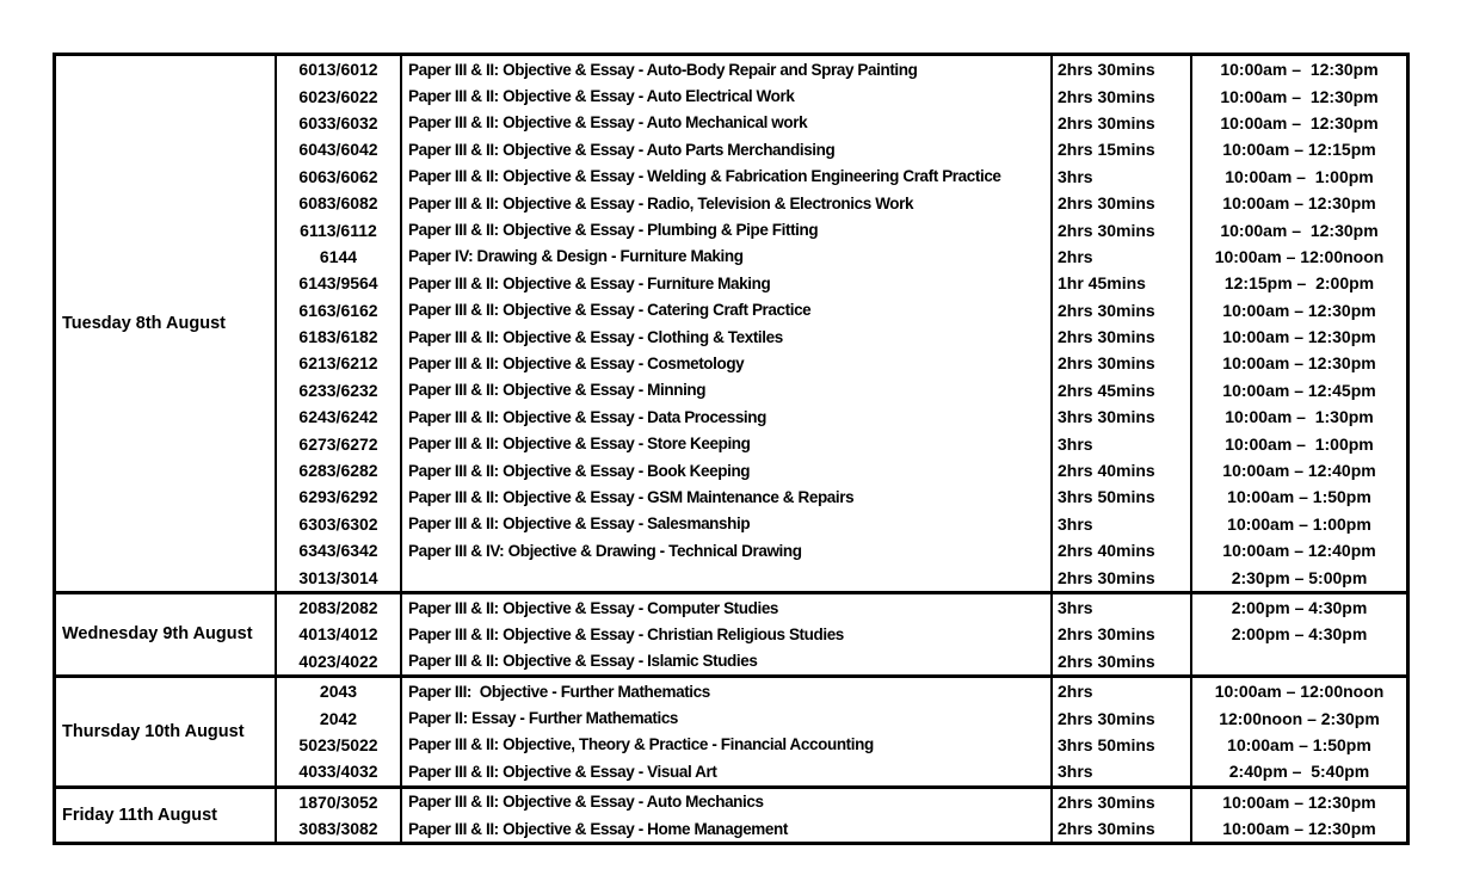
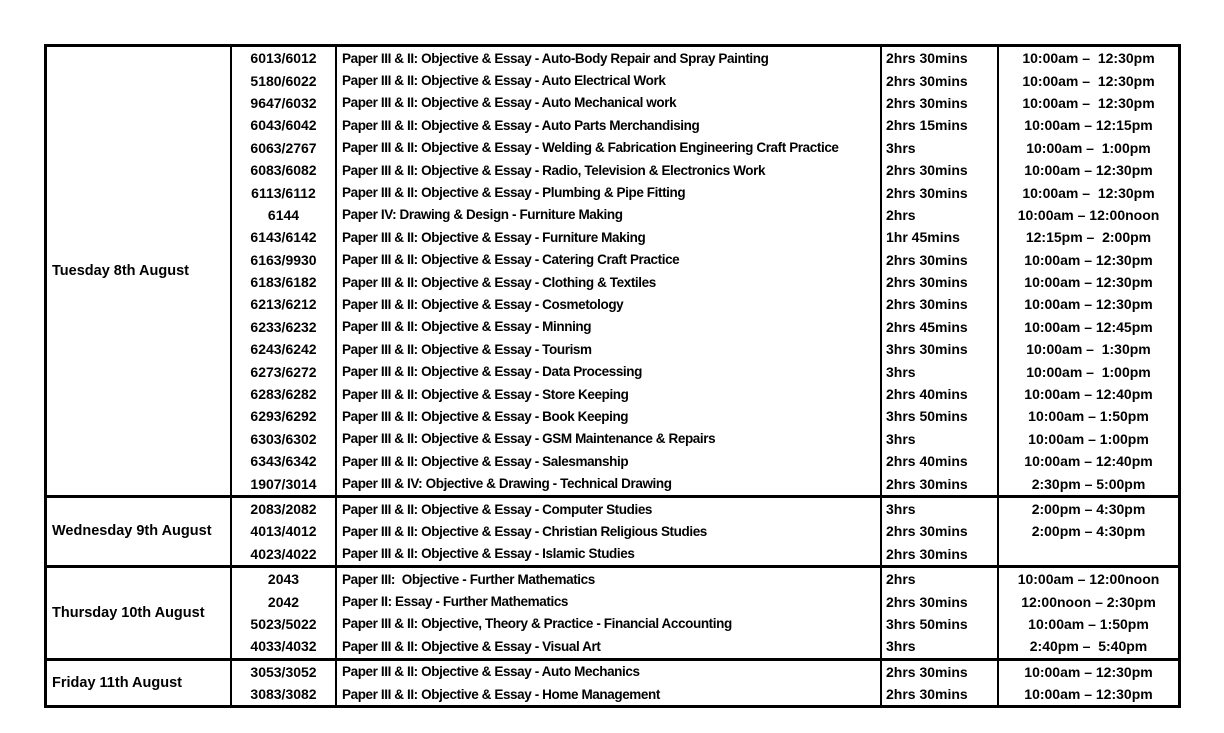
  Tuesday 8th August
  6013/6012
- 6023/6022
+ 5180/6022
- 6033/6032
+ 9647/6032
  6043/6042
- 6063/6062
+ 6063/2767
  6083/6082
  6113/6112
  6144
- 6143/9564
+ 6143/6142
- 6163/6162
+ 6163/9930
  6183/6182
  6213/6212
  6233/6232
  6243/6242
  6273/6272
  6283/6282
  6293/6292
  6303/6302
  6343/6342
- 3013/3014
+ 1907/3014
  Paper III & II: Objective & Essay - Auto-Body Repair and Spray Painting
  Paper III & II: Objective & Essay - Auto Electrical Work
  Paper III & II: Objective & Essay - Auto Mechanical work
  Paper III & II: Objective & Essay - Auto Parts Merchandising
  Paper III & II: Objective & Essay - Welding & Fabrication Engineering Craft Practice
  Paper III & II: Objective & Essay - Radio, Television & Electronics Work
  Paper III & II: Objective & Essay - Plumbing & Pipe Fitting
  Paper IV: Drawing & Design - Furniture Making
  Paper III & II: Objective & Essay - Furniture Making
  Paper III & II: Objective & Essay - Catering Craft Practice
  Paper III & II: Objective & Essay - Clothing & Textiles
  Paper III & II: Objective & Essay - Cosmetology
  Paper III & II: Objective & Essay - Minning
+ Paper III & II: Objective & Essay - Tourism
  Paper III & II: Objective & Essay - Data Processing
  Paper III & II: Objective & Essay - Store Keeping
  Paper III & II: Objective & Essay - Book Keeping
  Paper III & II: Objective & Essay - GSM Maintenance & Repairs
  Paper III & II: Objective & Essay - Salesmanship
  Paper III & IV: Objective & Drawing - Technical Drawing
  2hrs 30mins
  2hrs 30mins
  2hrs 30mins
  2hrs 15mins
  3hrs
  2hrs 30mins
  2hrs 30mins
  2hrs
  1hr 45mins
  2hrs 30mins
  2hrs 30mins
  2hrs 30mins
  2hrs 45mins
  3hrs 30mins
  3hrs
  2hrs 40mins
  3hrs 50mins
  3hrs
  2hrs 40mins
  2hrs 30mins
  10:00am – 12:30pm
  10:00am – 12:30pm
  10:00am – 12:30pm
  10:00am – 12:15pm
  10:00am – 1:00pm
  10:00am – 12:30pm
  10:00am – 12:30pm
  10:00am – 12:00noon
  12:15pm – 2:00pm
  10:00am – 12:30pm
  10:00am – 12:30pm
  10:00am – 12:30pm
  10:00am – 12:45pm
  10:00am – 1:30pm
  10:00am – 1:00pm
  10:00am – 12:40pm
  10:00am – 1:50pm
  10:00am – 1:00pm
  10:00am – 12:40pm
  2:30pm – 5:00pm
  Wednesday 9th August
  2083/2082
  4013/4012
  4023/4022
  Paper III & II: Objective & Essay - Computer Studies
  Paper III & II: Objective & Essay - Christian Religious Studies
  Paper III & II: Objective & Essay - Islamic Studies
  3hrs
  2hrs 30mins
  2hrs 30mins
  2:00pm – 4:30pm
  2:00pm – 4:30pm
  Thursday 10th August
  2043
  2042
  5023/5022
  4033/4032
  Paper III: Objective - Further Mathematics
  Paper II: Essay - Further Mathematics
  Paper III & II: Objective, Theory & Practice - Financial Accounting
  Paper III & II: Objective & Essay - Visual Art
  2hrs
  2hrs 30mins
  3hrs 50mins
  3hrs
  10:00am – 12:00noon
  12:00noon – 2:30pm
  10:00am – 1:50pm
  2:40pm – 5:40pm
  Friday 11th August
- 1870/3052
+ 3053/3052
  3083/3082
  Paper III & II: Objective & Essay - Auto Mechanics
  Paper III & II: Objective & Essay - Home Management
  2hrs 30mins
  2hrs 30mins
  10:00am – 12:30pm
  10:00am – 12:30pm
